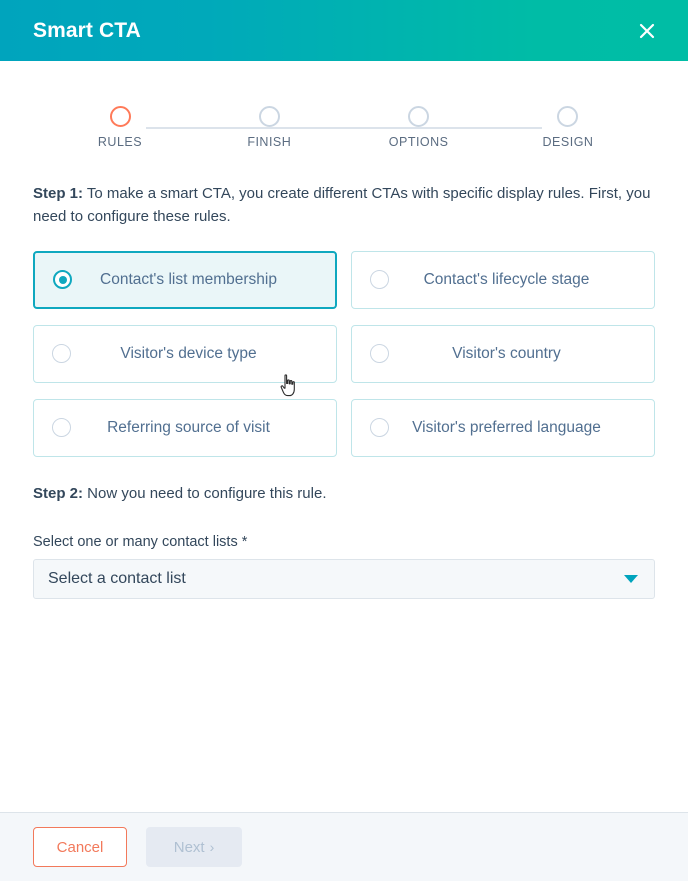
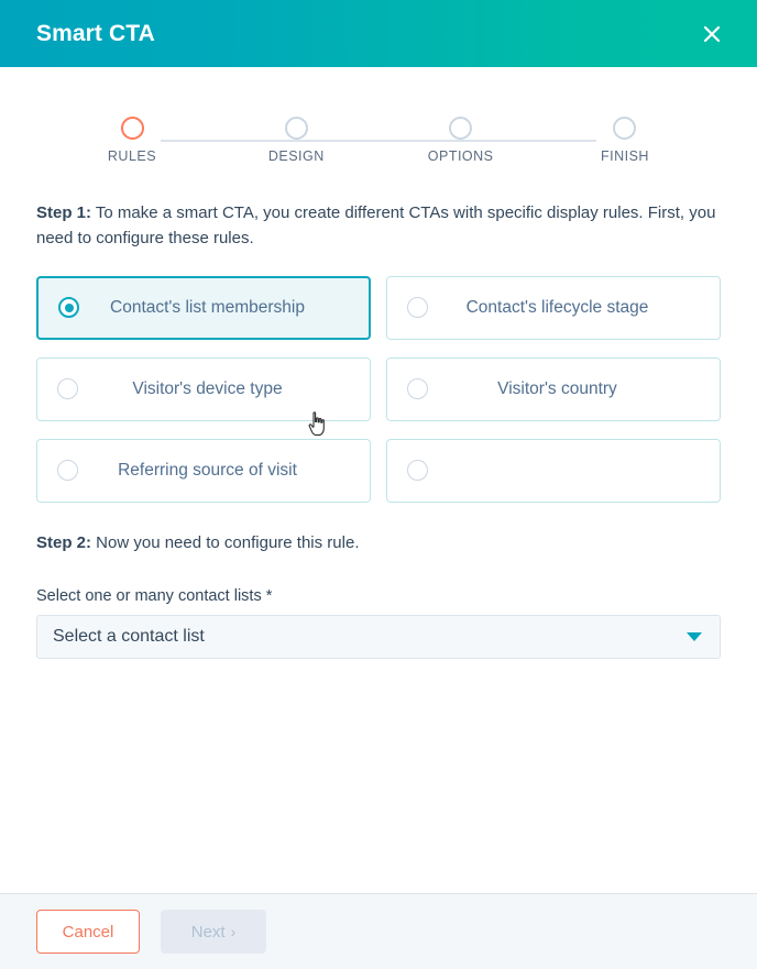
  Smart CTA
  RULES
- FINISH
+ DESIGN
  OPTIONS
- DESIGN
+ FINISH
  Step 1: To make a smart CTA, you create different CTAs with specific display rules. First, you need to configure these rules.
  Contact's list membership
  Contact's lifecycle stage
  Visitor's device type
  Visitor's country
  Referring source of visit
- Visitor's preferred language
  Step 2: Now you need to configure this rule.
  Select one or many contact lists *
  Select a contact list
  Cancel
  Next
  ›
